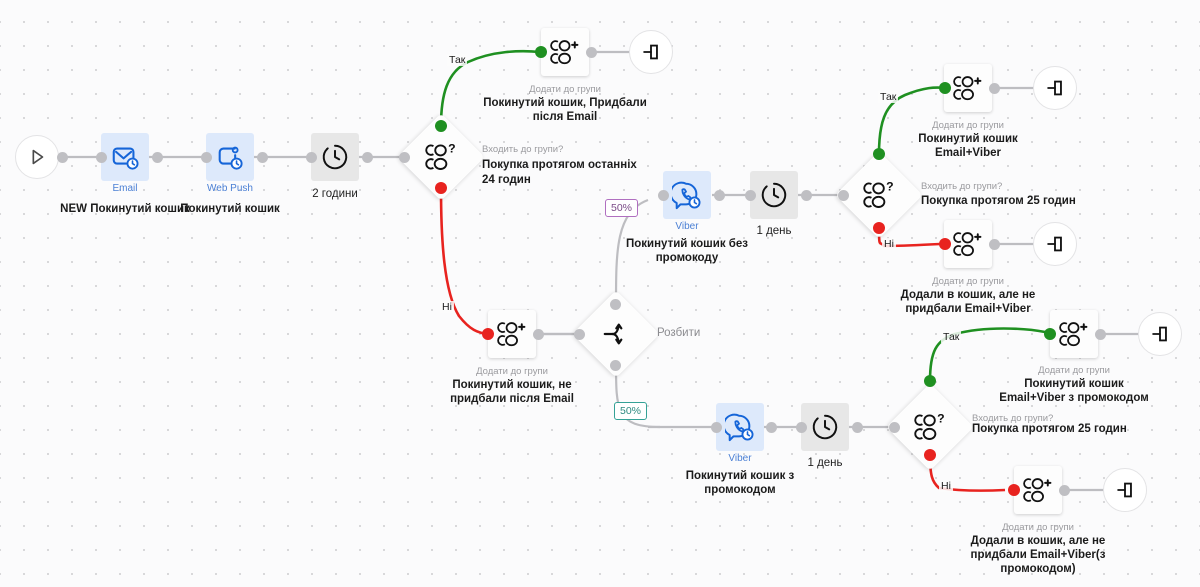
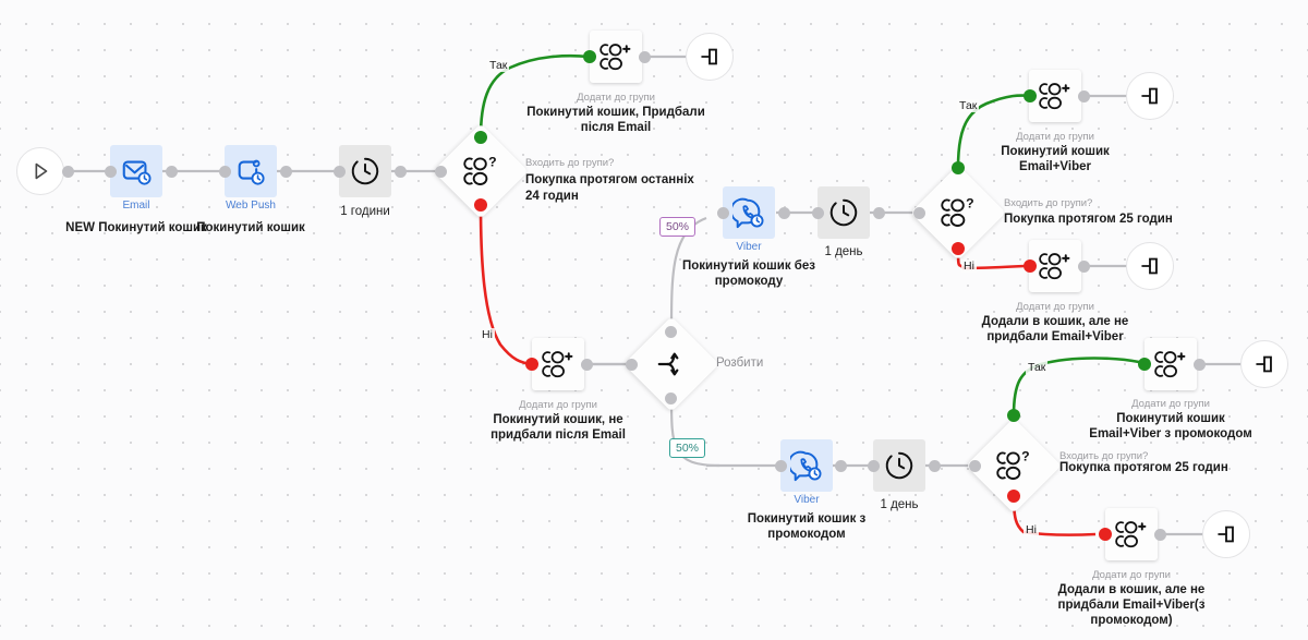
  Email
  NEW Покинутий кошик
  Web Push
  Покинутий кошик
- 2 години
+ 1 години
  Входить до групи?
  Покупка протягом останніх
  24 годин
  Так
  Ні
  Додати до групи
  Покинутий кошик, Придбали
  після Email
  Додати до групи
  Покинутий кошик, не
  придбали після Email
  Розбити
  50%
  50%
  Viber
  Покинутий кошик без
  промокоду
  1 день
  Входить до групи?
  Покупка протягом 25 годин
  Так
  Ні
  Додати до групи
  Покинутий кошик
  Email+Viber
  Додати до групи
  Додали в кошик, але не
  придбали Email+Viber
  Viber
  Покинутий кошик з
  промокодом
  1 день
  Входить до групи?
  Покупка протягом 25 годин
  Так
  Ні
  Додати до групи
  Покинутий кошик
  Email+Viber з промокодом
  Додати до групи
  Додали в кошик, але не
  придбали Email+Viber(з
  промокодом)
